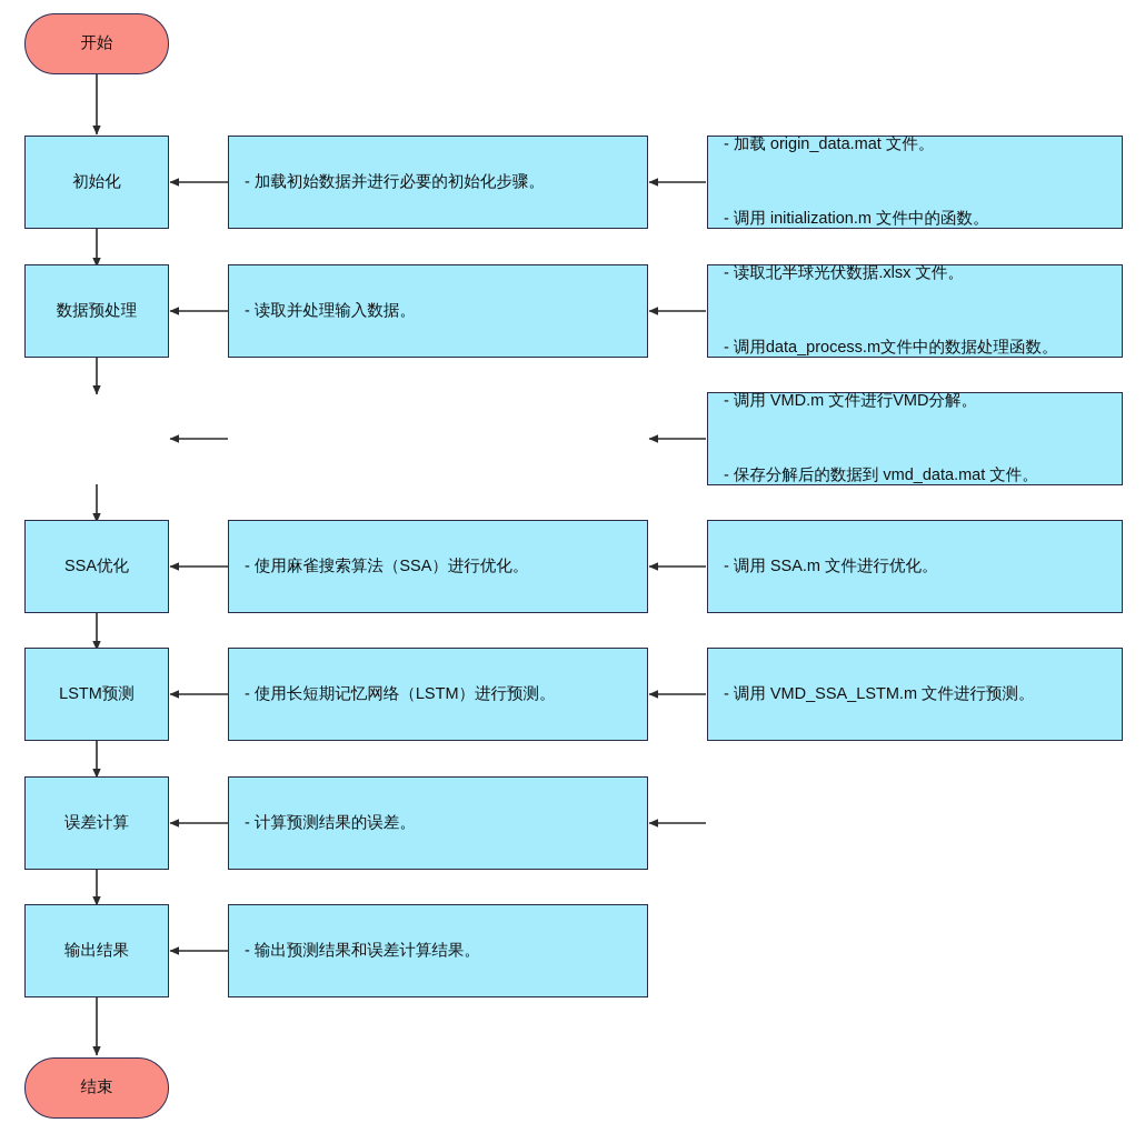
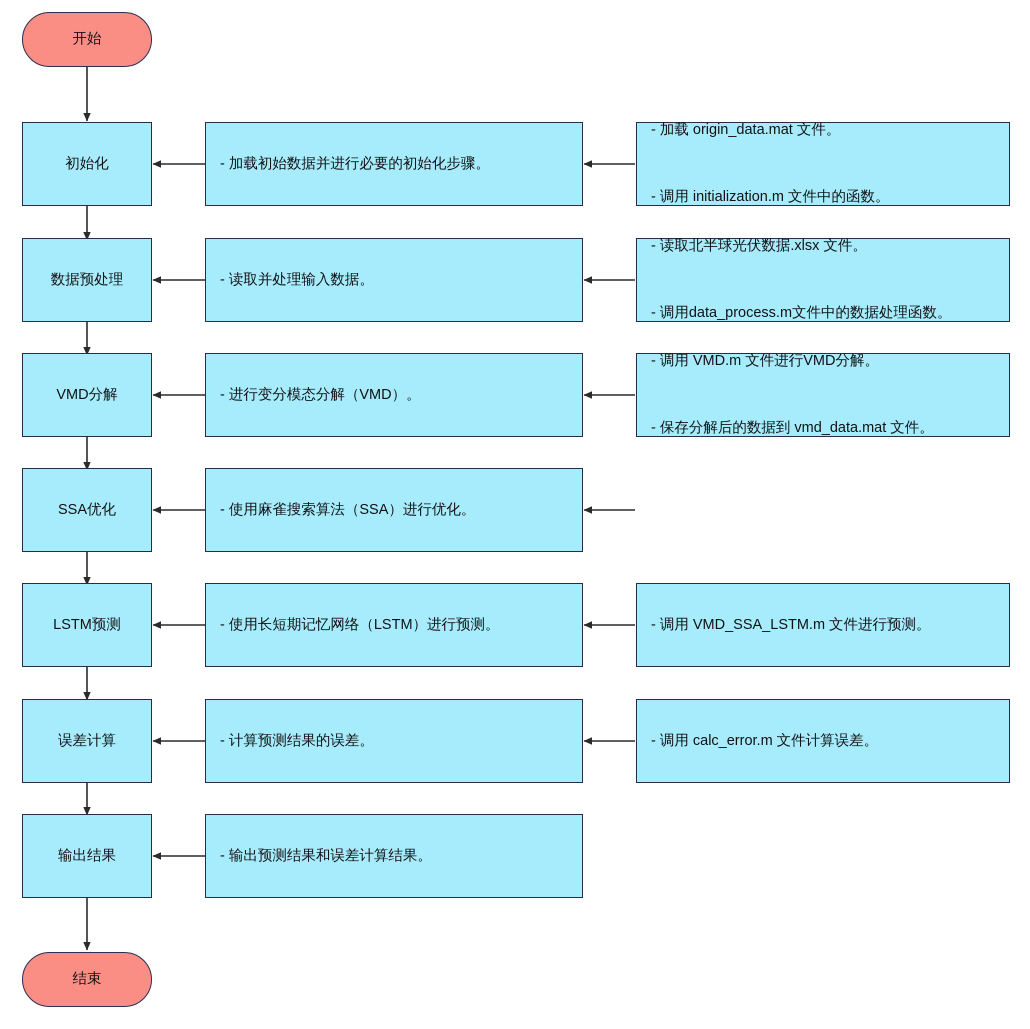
  开始
  初始化
  - 加载初始数据并进行必要的初始化步骤。
  - 加载 origin_data.mat 文件。
  - 调用 initialization.m 文件中的函数。
  数据预处理
  - 读取并处理输入数据。
  - 读取北半球光伏数据.xlsx 文件。
  - 调用data_process.m文件中的数据处理函数。
+ VMD分解
+ - 进行变分模态分解（VMD）。
  - 调用 VMD.m 文件进行VMD分解。
  - 保存分解后的数据到 vmd_data.mat 文件。
  SSA优化
  - 使用麻雀搜索算法（SSA）进行优化。
- - 调用 SSA.m 文件进行优化。
  LSTM预测
  - 使用长短期记忆网络（LSTM）进行预测。
  - 调用 VMD_SSA_LSTM.m 文件进行预测。
  误差计算
  - 计算预测结果的误差。
+ - 调用 calc_error.m 文件计算误差。
  输出结果
  - 输出预测结果和误差计算结果。
  结束
